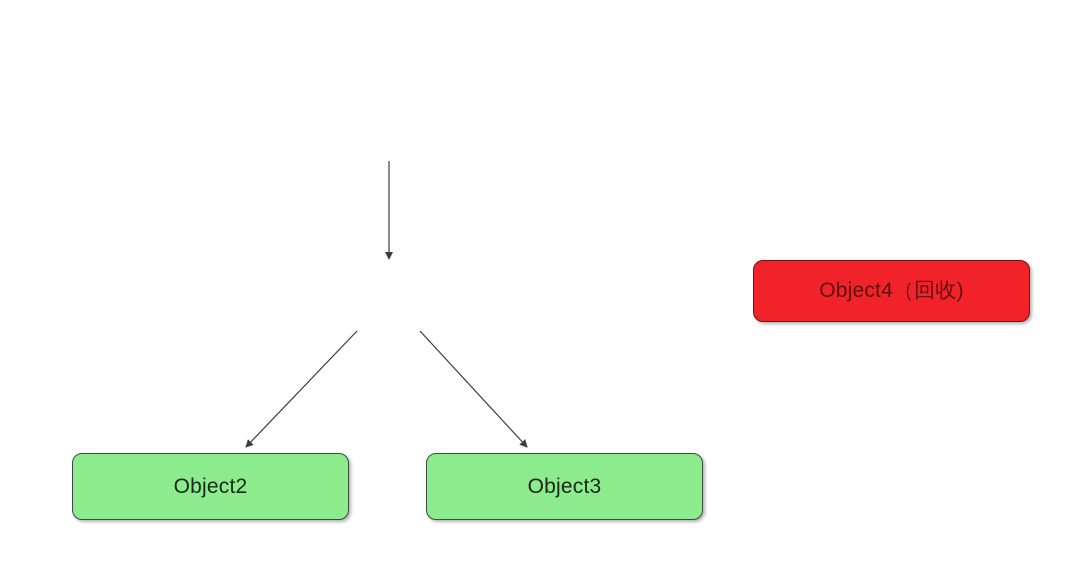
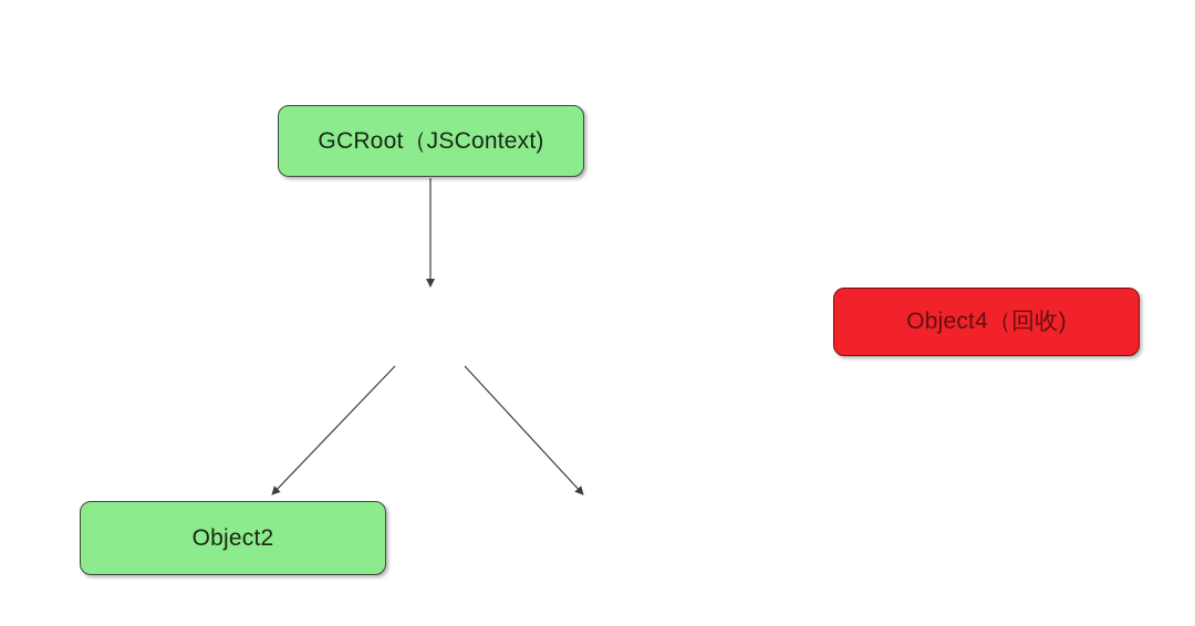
+ GCRoot（JSContext)
  Object2
- Object3
  Object4（回收)
